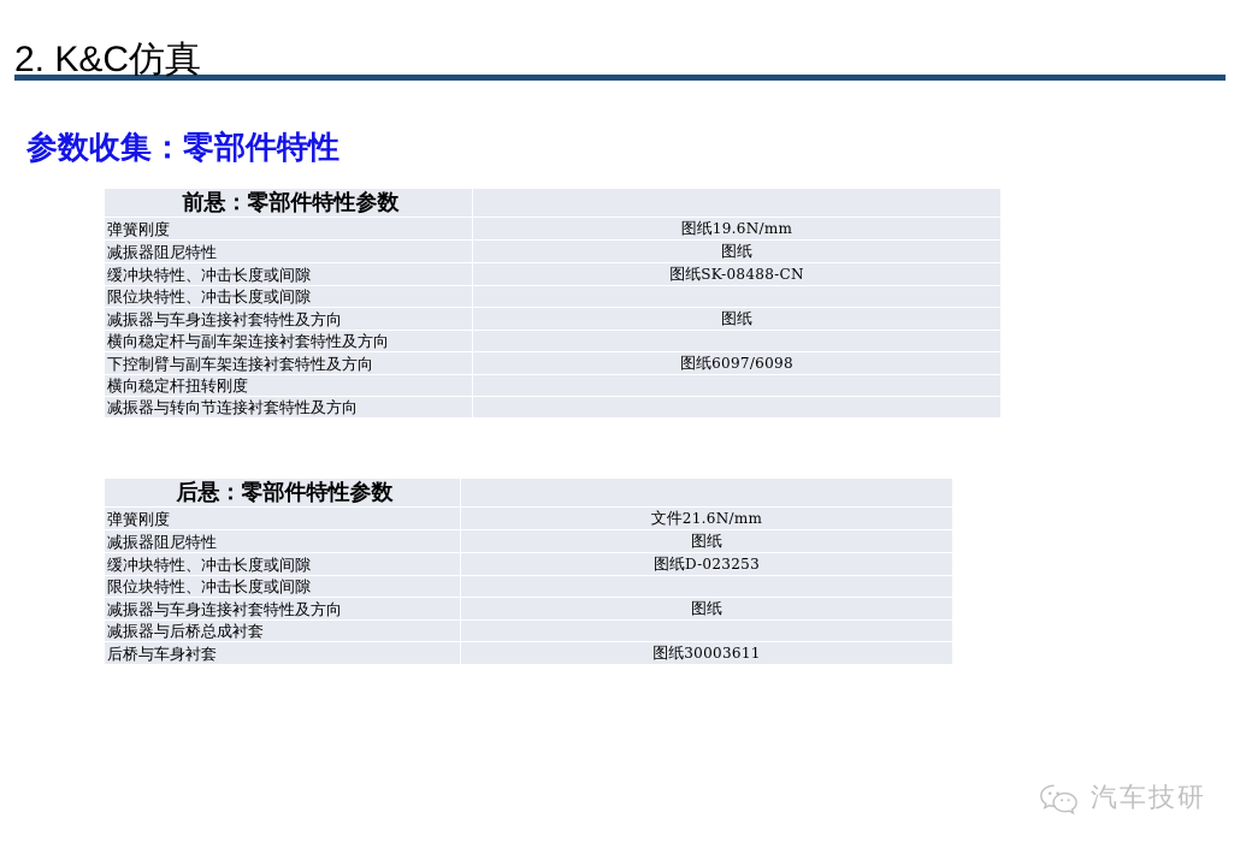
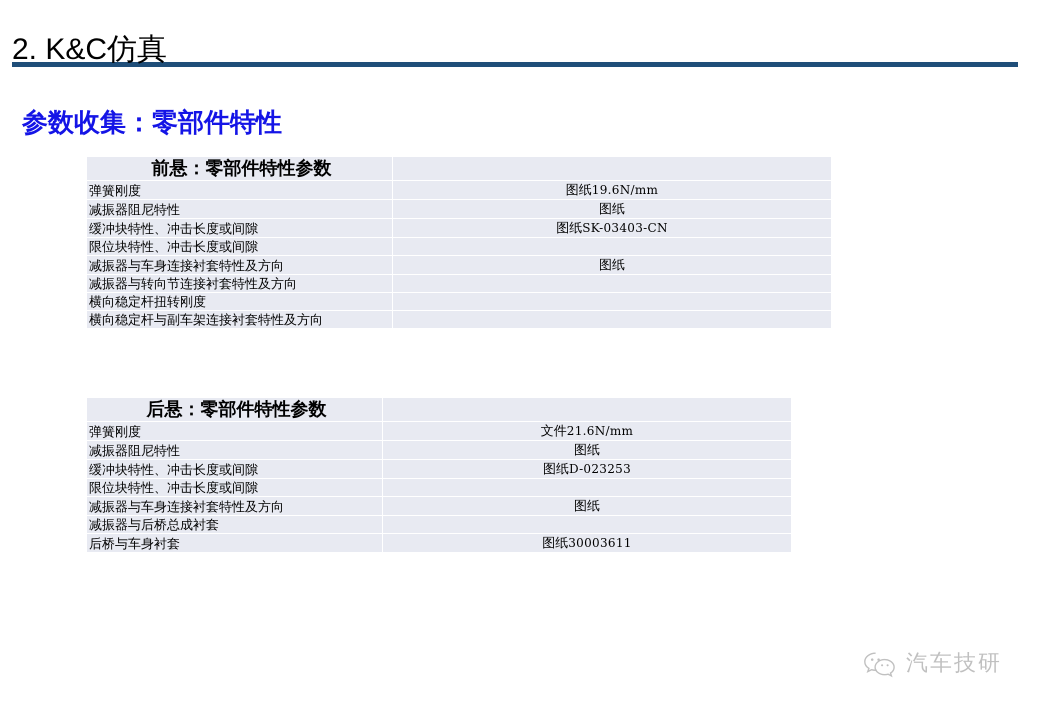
  2. K&C仿真
  参数收集：零部件特性
  前悬：零部件特性参数
  弹簧刚度	图纸19.6N/mm
  减振器阻尼特性	图纸
- 缓冲块特性、冲击长度或间隙	图纸SK-08488-CN
+ 缓冲块特性、冲击长度或间隙	图纸SK-03403-CN
  限位块特性、冲击长度或间隙
  减振器与车身连接衬套特性及方向	图纸
- 横向稳定杆与副车架连接衬套特性及方向
+ 减振器与转向节连接衬套特性及方向
- 下控制臂与副车架连接衬套特性及方向	图纸6097/6098
  横向稳定杆扭转刚度
- 减振器与转向节连接衬套特性及方向
+ 横向稳定杆与副车架连接衬套特性及方向
  后悬：零部件特性参数
  弹簧刚度	文件21.6N/mm
  减振器阻尼特性	图纸
  缓冲块特性、冲击长度或间隙	图纸D-023253
  限位块特性、冲击长度或间隙
  减振器与车身连接衬套特性及方向	图纸
  减振器与后桥总成衬套
  后桥与车身衬套	图纸30003611
  汽车技研
